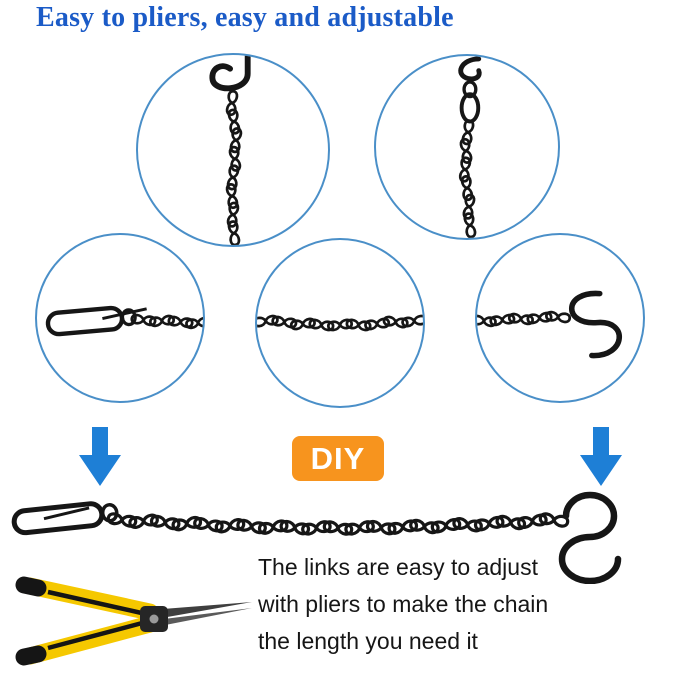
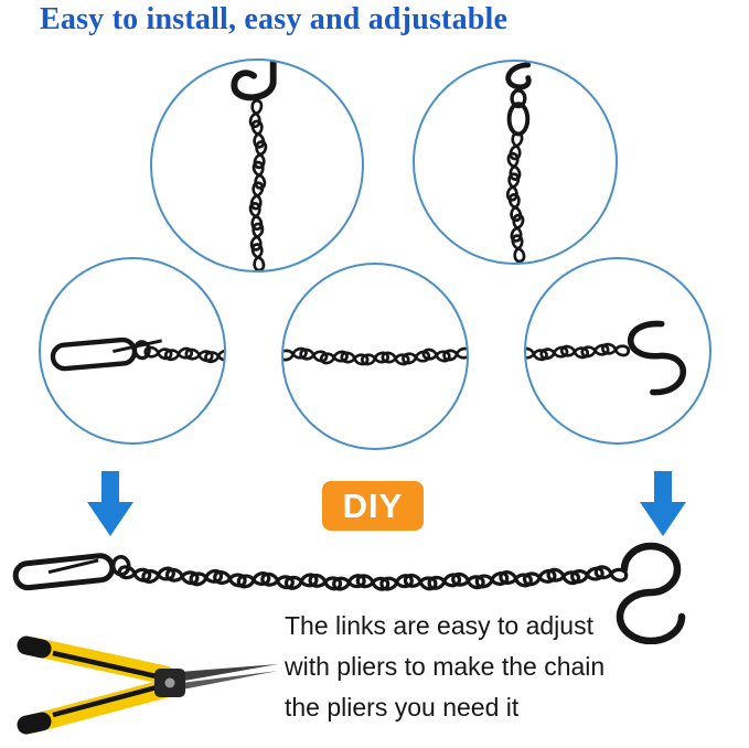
- Easy to pliers, easy and adjustable
+ Easy to install, easy and adjustable
  DIY
  The links are easy to adjust
  with pliers to make the chain
- the length you need it
+ the pliers you need it
